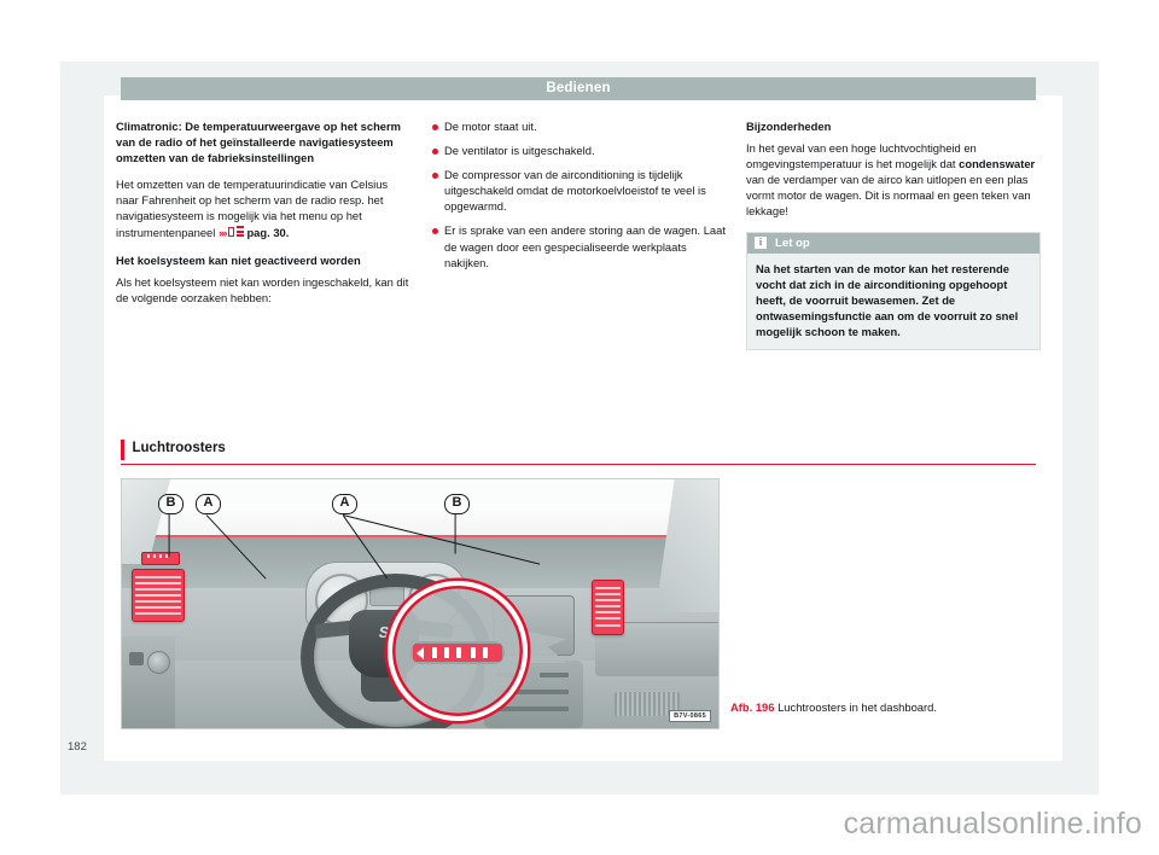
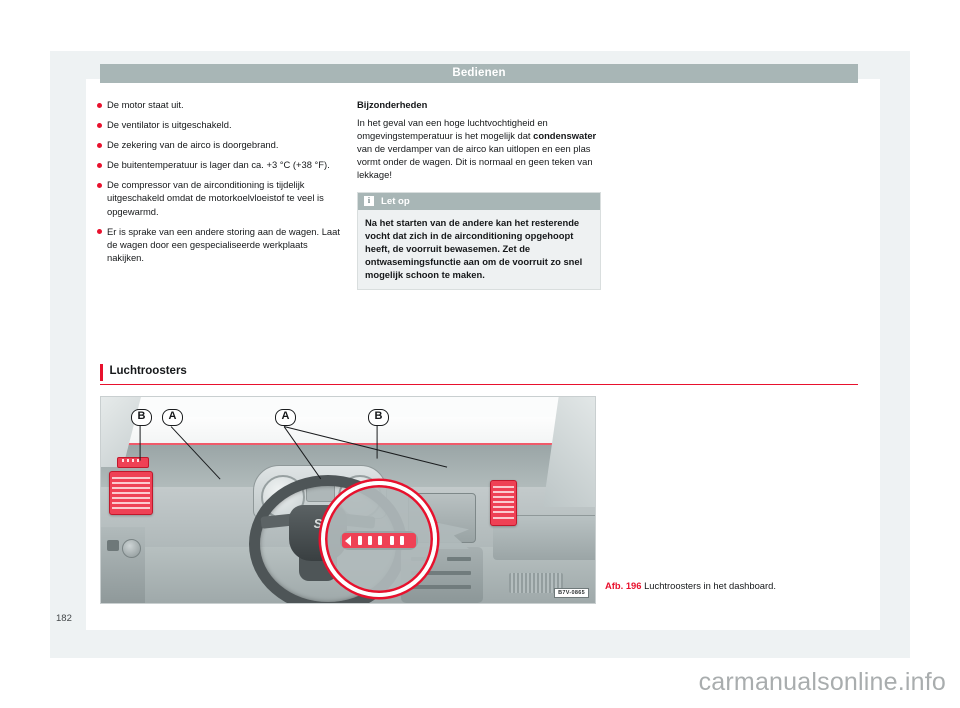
  Bedienen
- Climatronic: De temperatuurweergave op het scherm van de radio of het geïnstalleerde navigatiesysteem omzetten van de fabrieksinstellingen
- Het omzetten van de temperatuurindicatie van Celsius naar Fahrenheit op het scherm van de radio resp. het navigatiesysteem is mogelijk via het menu op het instrumentenpaneel ››› pag. 30.
- Het koelsysteem kan niet geactiveerd worden
- Als het koelsysteem niet kan worden ingeschakeld, kan dit de volgende oorzaken hebben:
  De motor staat uit.
  De ventilator is uitgeschakeld.
+ De zekering van de airco is doorgebrand.
+ De buitentemperatuur is lager dan ca. +3 °C (+38 °F).
  De compressor van de airconditioning is tijdelijk uitgeschakeld omdat de motorkoelvloeistof te veel is opgewarmd.
  Er is sprake van een andere storing aan de wagen. Laat de wagen door een gespecialiseerde werkplaats nakijken.
  Bijzonderheden
- In het geval van een hoge luchtvochtigheid en omgevingstemperatuur is het mogelijk dat condenswater van de verdamper van de airco kan uitlopen en een plas vormt motor de wagen. Dit is normaal en geen teken van lekkage!
+ In het geval van een hoge luchtvochtigheid en omgevingstemperatuur is het mogelijk dat condenswater van de verdamper van de airco kan uitlopen en een plas vormt onder de wagen. Dit is normaal en geen teken van lekkage!
  i
  Let op
- Na het starten van de motor kan het resterende vocht dat zich in de airconditioning opgehoopt heeft, de voorruit bewasemen. Zet de ontwasemingsfunctie aan om de voorruit zo snel mogelijk schoon te maken.
+ Na het starten van de andere kan het resterende vocht dat zich in de airconditioning opgehoopt heeft, de voorruit bewasemen. Zet de ontwasemingsfunctie aan om de voorruit zo snel mogelijk schoon te maken.
  Luchtroosters
  S
  B
  A
  A
  B
  Afb. 196 Luchtroosters in het dashboard.
  182
  carmanualsonline.info
